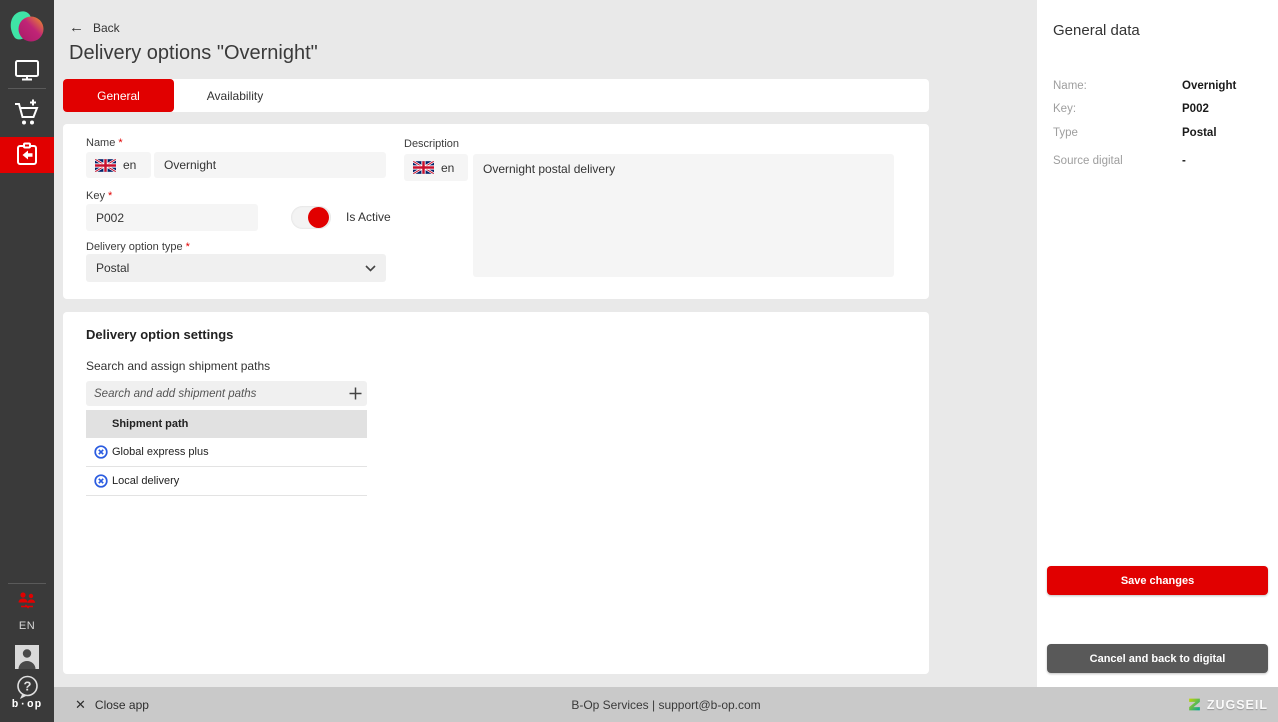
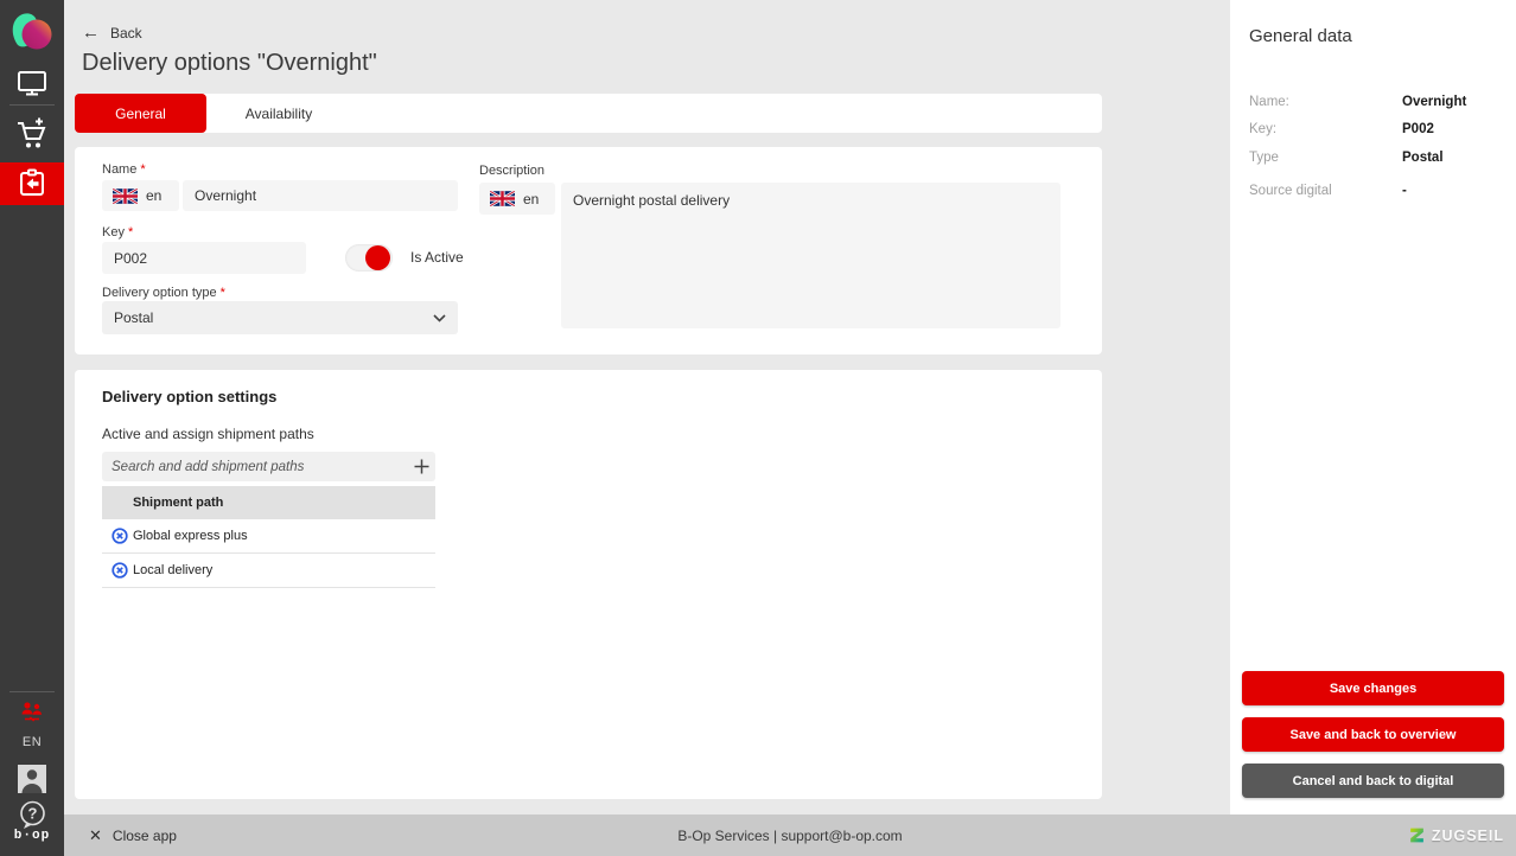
  EN
  ?
  b·op
  ←
  Back
  Delivery options "Overnight"
  General
  Availability
  Name *
  en
  Overnight
  Description
  en
  Overnight postal delivery
  Key *
  P002
  Is Active
  Delivery option type *
  Postal
  Delivery option settings
- Search and assign shipment paths
+ Active and assign shipment paths
  Search and add shipment paths
  Shipment path
  Global express plus
  Local delivery
  General data
  Name:
  Overnight
  Key:
  P002
  Type
  Postal
  Source digital
  -
  Save changes
+ Save and back to overview
  Cancel and back to digital
  ✕
  Close app
  B-Op Services | support@b-op.com
  ZUGSEIL
